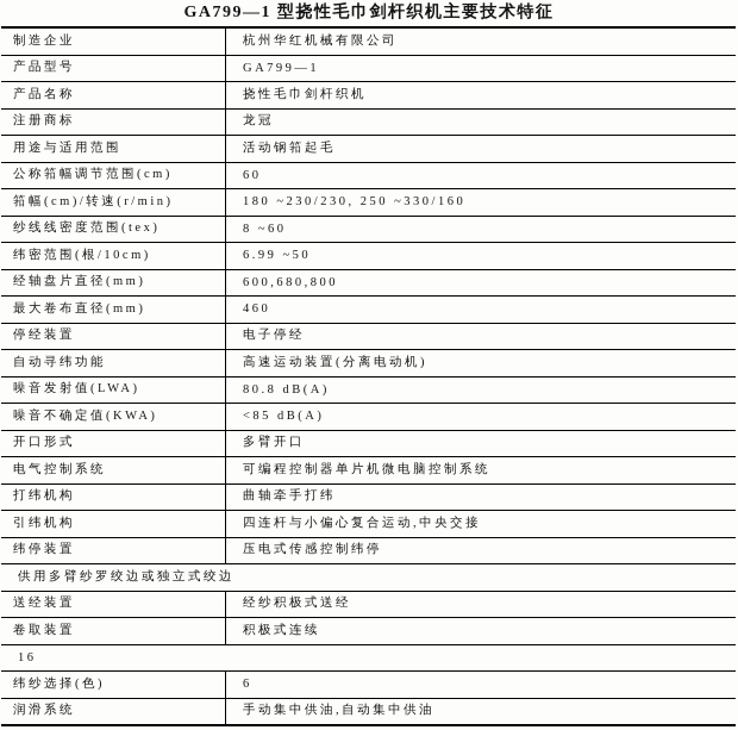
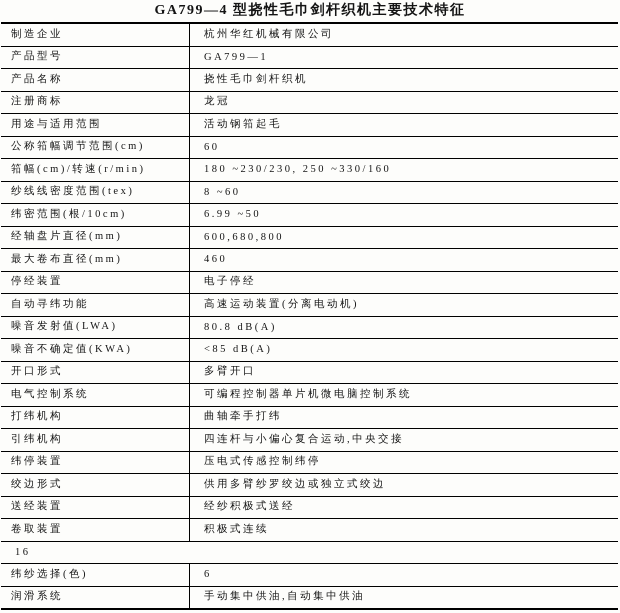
- GA799—1 型挠性毛巾剑杆织机主要技术特征
+ GA799—4 型挠性毛巾剑杆织机主要技术特征
  制造企业
  杭州华红机械有限公司
  产品型号
  GA799—1
  产品名称
  挠性毛巾剑杆织机
  注册商标
  龙冠
  用途与适用范围
  活动钢筘起毛
  公称筘幅调节范围(cm)
  60
  筘幅(cm)/转速(r/min)
  180 ~230/230, 250 ~330/160
  纱线线密度范围(tex)
  8 ~60
  纬密范围(根/10cm)
  6.99 ~50
  经轴盘片直径(mm)
  600,680,800
  最大卷布直径(mm)
  460
  停经装置
  电子停经
  自动寻纬功能
  高速运动装置(分离电动机)
  噪音发射值(LWA)
  80.8 dB(A)
  噪音不确定值(KWA)
  <85 dB(A)
  开口形式
  多臂开口
  电气控制系统
  可编程控制器单片机微电脑控制系统
  打纬机构
  曲轴牵手打纬
  引纬机构
  四连杆与小偏心复合运动,中央交接
  纬停装置
  压电式传感控制纬停
+ 绞边形式
  供用多臂纱罗绞边或独立式绞边
  送经装置
  经纱积极式送经
  卷取装置
  积极式连续
  16
  纬纱选择(色)
  6
  润滑系统
  手动集中供油,自动集中供油
